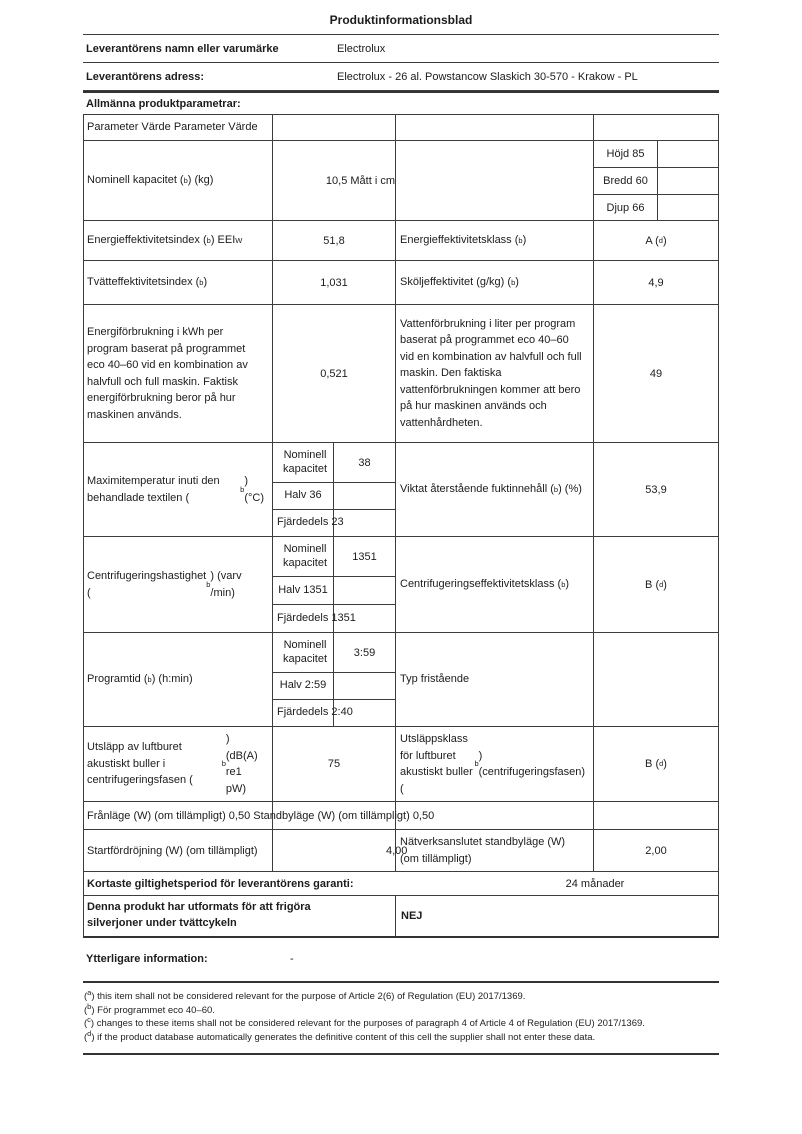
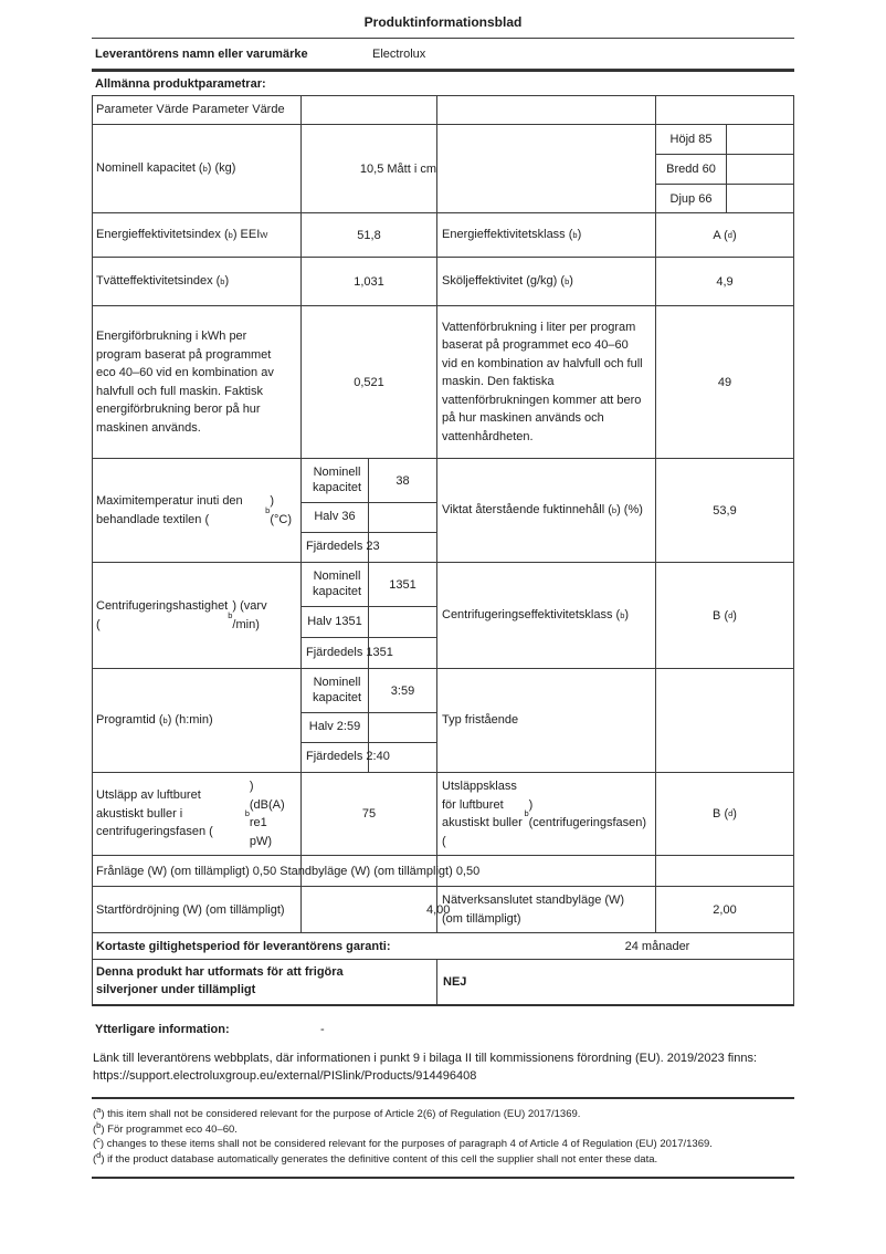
  Produktinformationsblad
  Leverantörens namn eller varumärke
  Electrolux
- Leverantörens adress:
- Electrolux - 26 al. Powstancow Slaskich 30-570 - Krakow - PL
  Allmänna produktparametrar:
  Parameter Värde Parameter Värde
  Nominell kapacitet (
  b
  ) (kg)
  10,5 Mått i cm
  Höjd 85
  Bredd 60
  Djup 66
  Energieffektivitetsindex (
  b
  ) EEI
  W
  51,8
  Energieffektivitetsklass (
  b
  )
  A (
  d
  )
  Tvätteffektivitetsindex (
  b
  )
  1,031
  Sköljeffektivitet (g/kg) (
  b
  )
  4,9
  Energiförbrukning i kWh per program baserat på programmet eco 40–60 vid en kombination av halvfull och full maskin. Faktisk energiförbrukning beror på hur maskinen används.
  0,521
  Vattenförbrukning i liter per program baserat på programmet eco 40–60 vid en kombination av halvfull och full maskin. Den faktiska vattenförbrukningen kommer att bero på hur maskinen används och vattenhårdheten.
  49
  Maximitemperatur inuti den behandlade textilen (
  b
  ) (°C)
  Nominell kapacitet
  38
  Halv 36
  Fjärdedels
  Viktat återstående fuktinnehåll (
  b
  ) (%)
  53,9
  Centrifugeringshastighet (
  b
  ) (varv /min)
  Nominell kapacitet
  1351
  Halv 1351
  Fjärdedels
  Centrifugeringseffektivitetsklass (
  b
  )
  B (
  d
  )
  Programtid (
  b
  ) (h:min)
  Nominell kapacitet
  3:59
  Halv 2:59
  Fjärdedels
  Typ fristående
  Utsläpp av luftburet akustiskt buller i centrifugeringsfasen (
  b
  ) (dB(A) re1 pW)
  75
  Utsläppsklass för luftburet akustiskt buller (
  b
  ) (centrifugeringsfasen)
  B (
  d
  )
  Frånläge (W) (om tillämpligt) 0,50 Standbyläge (W) (om tillämpligt) 0,50
  Startfördröjning (W) (om tillämpligt)
  4,00
  Nätverksanslutet standbyläge (W) (om tillämpligt)
  2,00
  Kortaste giltighetsperiod för leverantörens garanti:
  24 månader
- Denna produkt har utformats för att frigöra silverjoner under tvättcykeln
+ Denna produkt har utformats för att frigöra silverjoner under tillämpligt
  NEJ
  Ytterligare information:
  -
+ Länk till leverantörens webbplats, där informationen i punkt 9 i bilaga II till kommissionens förordning (EU). 2019/2023 finns:
+ https://support.electroluxgroup.eu/external/PISlink/Products/914496408
  (a) this item shall not be considered relevant for the purpose of Article 2(6) of Regulation (EU) 2017/1369.
  (b) För programmet eco 40–60.
  (c) changes to these items shall not be considered relevant for the purposes of paragraph 4 of Article 4 of Regulation (EU) 2017/1369.
  (d) if the product database automatically generates the definitive content of this cell the supplier shall not enter these data.
